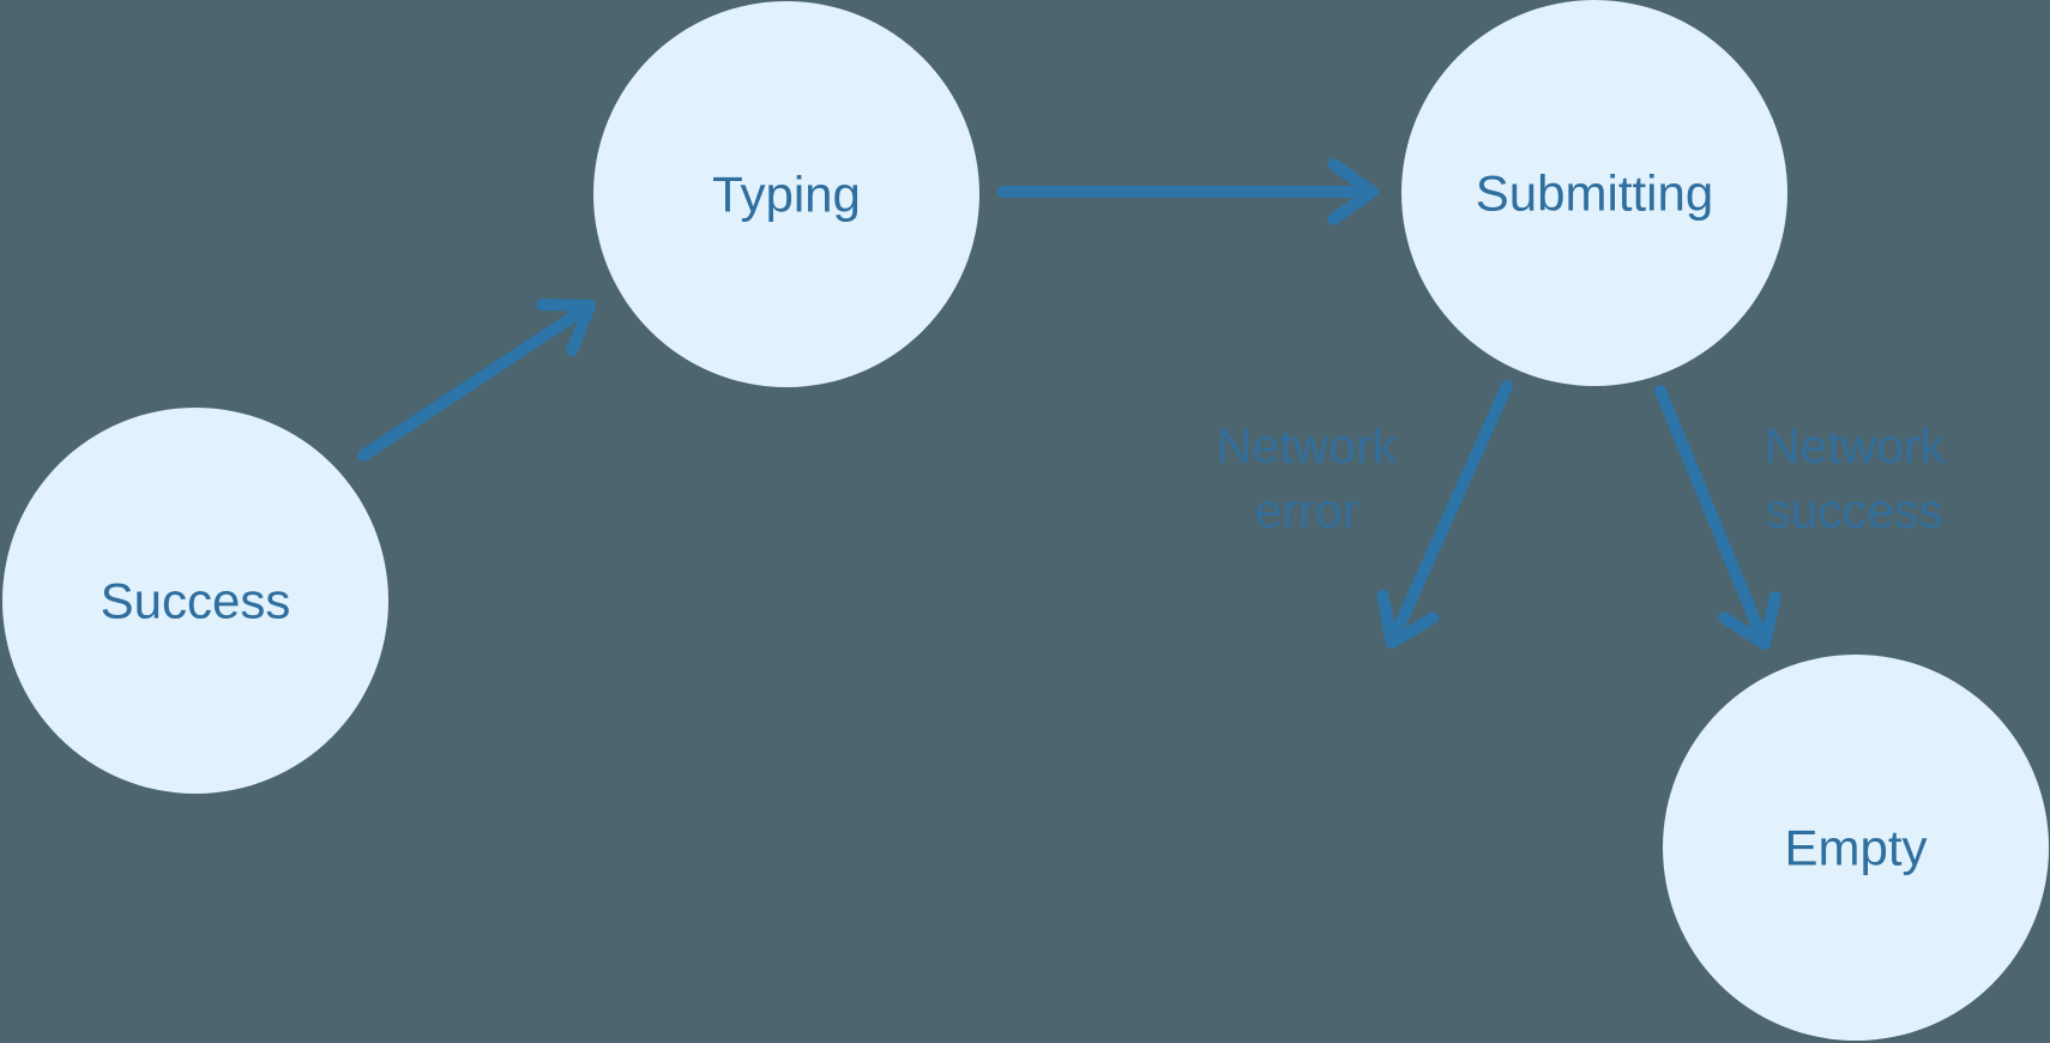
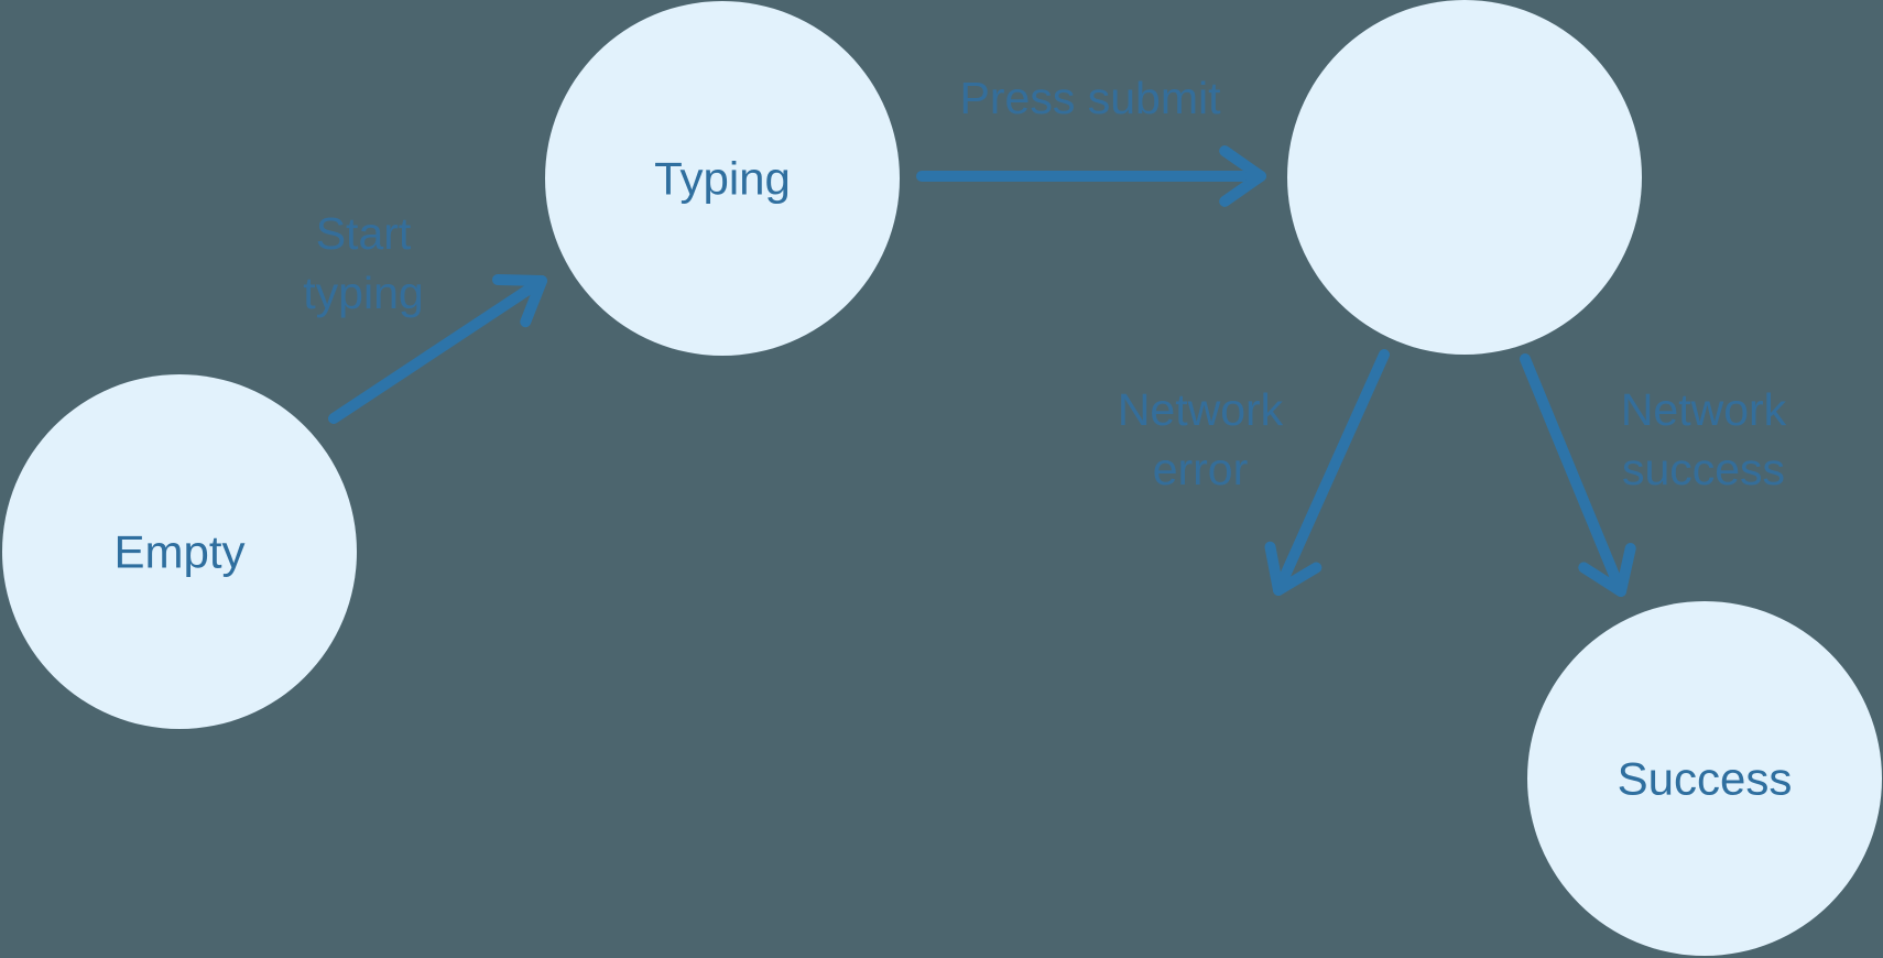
+ Start typing
+ Press submit
  Network error
  Network success
- Success
+ Empty
  Typing
- Submitting
- Empty
+ Success
